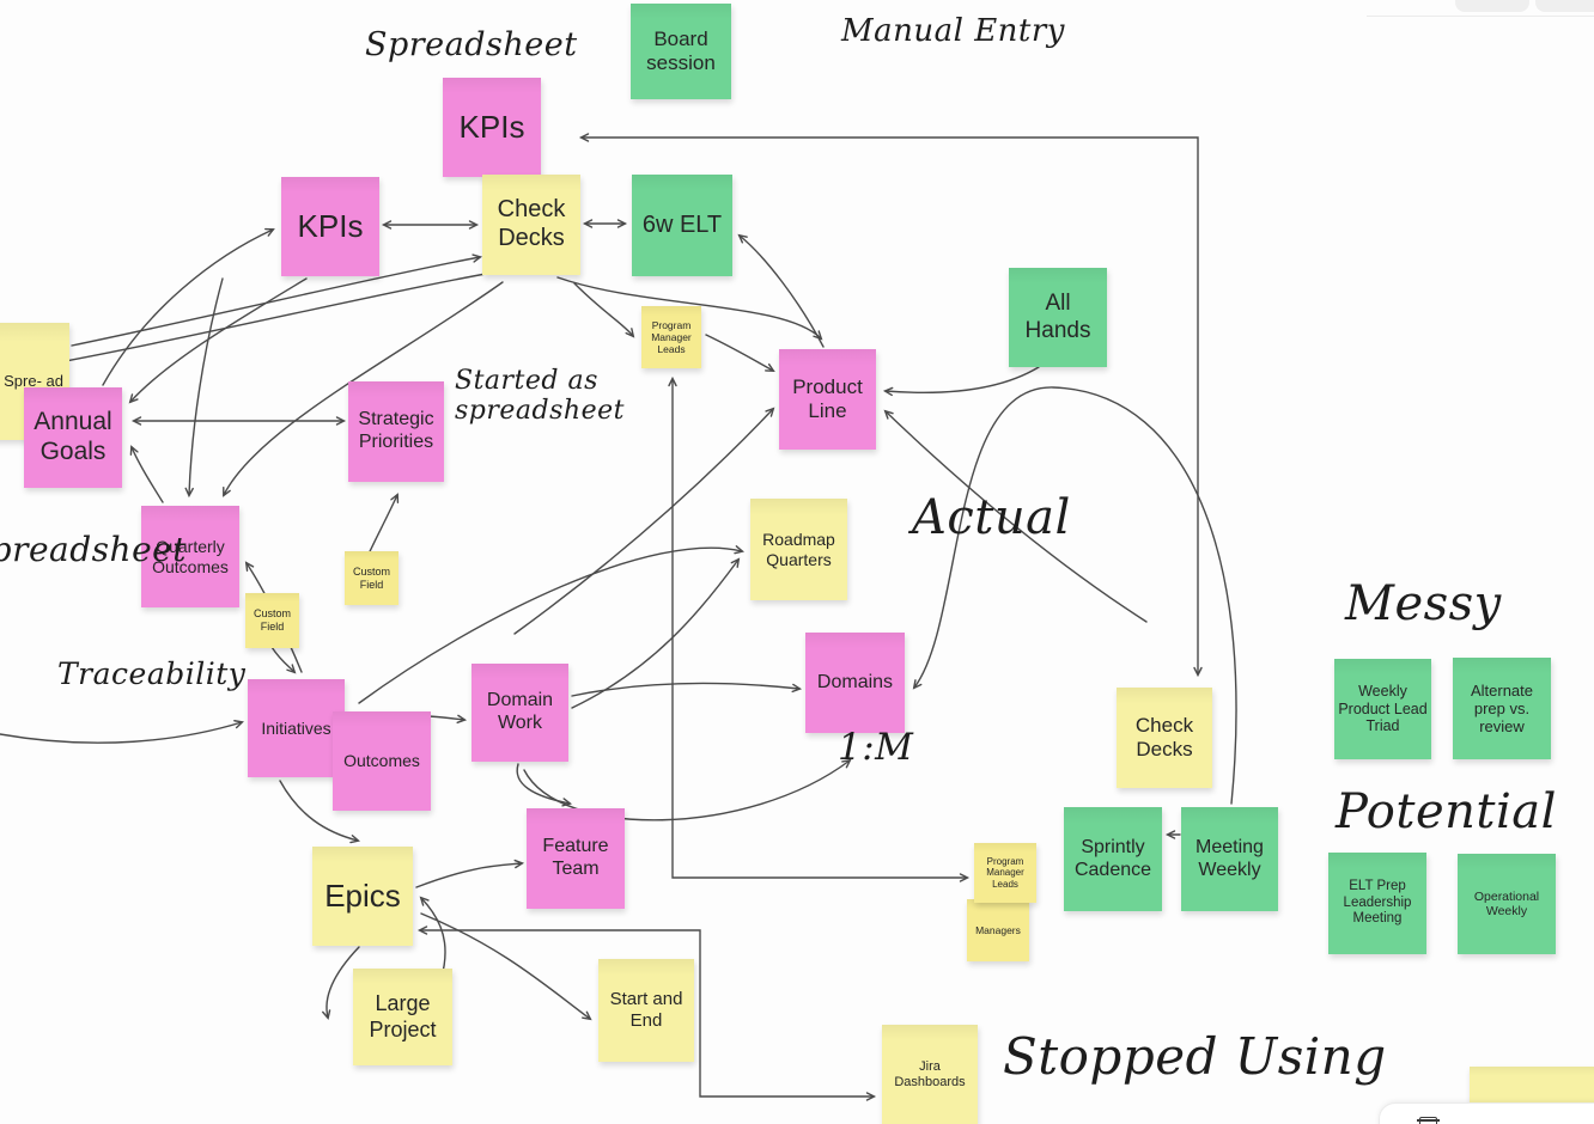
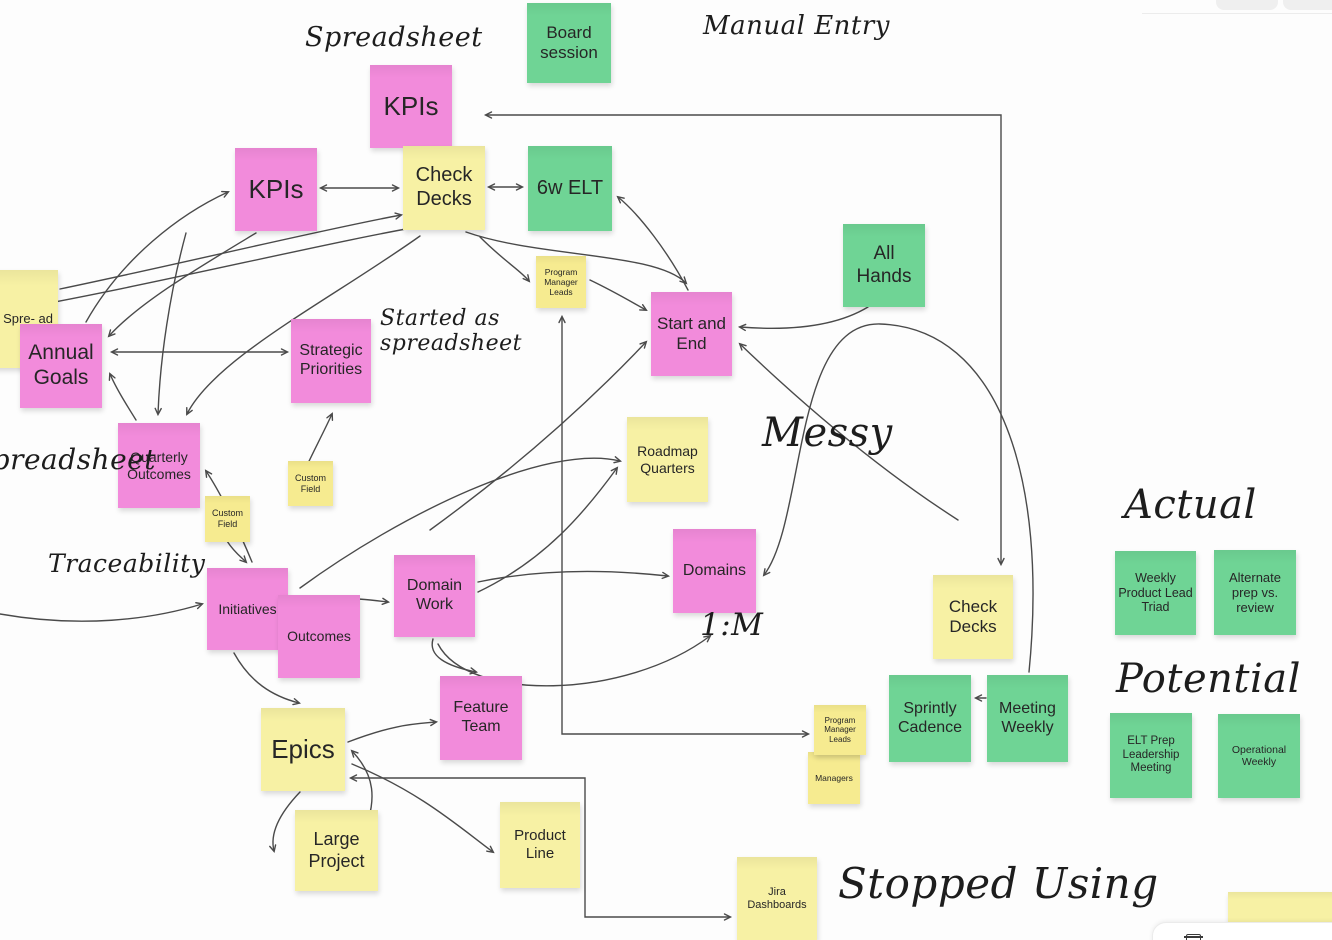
  KPIs
  Board session
  KPIs
  Check Decks
  6w ELT
  Annual Goals
  Strategic Priorities
  Quarterly Outcomes
  Custom Field
  Custom Field
  Program Manager Leads
- Product Line
+ Start and End
  All Hands
  Roadmap Quarters
  Domains
  Domain Work
  Initiatives
  Outcomes
  Epics
  Feature Team
  Large Project
- Start and End
+ Product Line
  Jira Dashboards
  Managers
  Program Manager Leads
  Check Decks
  Sprintly Cadence
  Meeting Weekly
  Weekly Product Lead Triad
  Alternate prep vs. review
  ELT Prep Leadership Meeting
  Operational Weekly
  Spreadsheet
  Manual Entry
  Started as
  spreadsheet
  preadsheet
  Traceability
- Actual
+ Messy
  1:M
- Messy
+ Actual
  Potential
  Stopped Using
